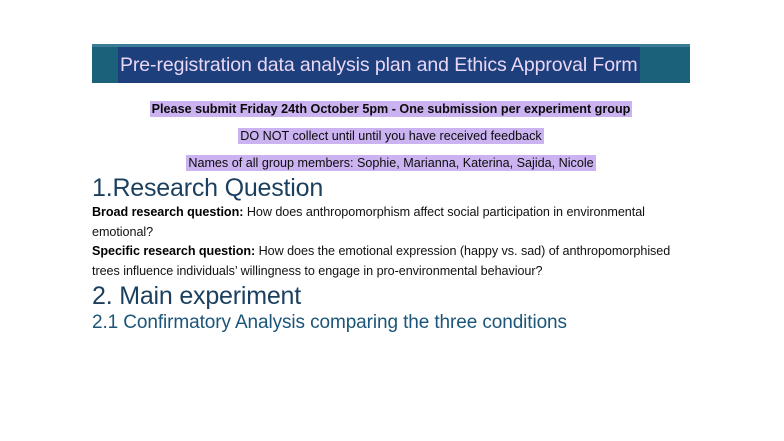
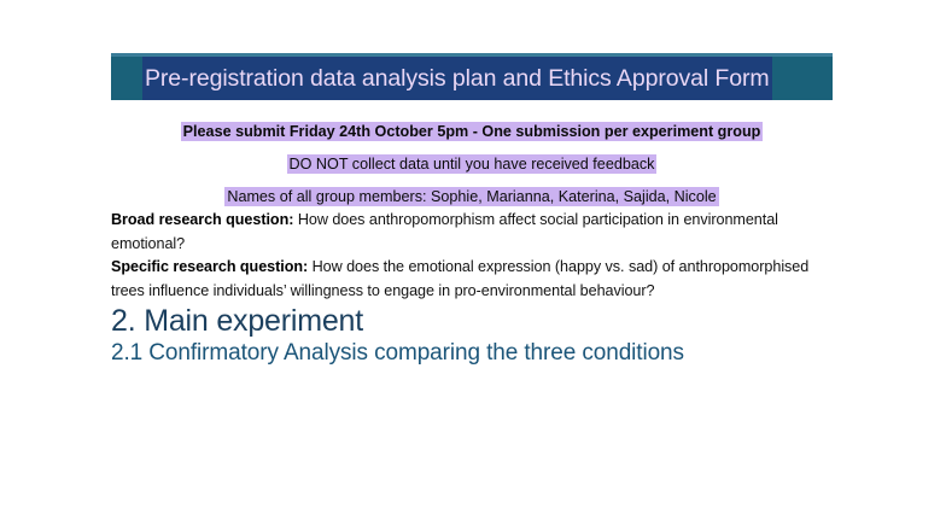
  Pre-registration data analysis plan and Ethics Approval Form
  Please submit Friday 24th October 5pm - One submission per experiment group
- DO NOT collect until until you have received feedback
+ DO NOT collect data until you have received feedback
  Names of all group members: Sophie, Marianna, Katerina, Sajida, Nicole
- 1.Research Question
  Broad research question: How does anthropomorphism affect social participation in environmental emotional?
  Specific research question: How does the emotional expression (happy vs. sad) of anthropomorphised trees influence individuals’ willingness to engage in pro-environmental behaviour?
  2. Main experiment
  2.1 Confirmatory Analysis comparing the three conditions
